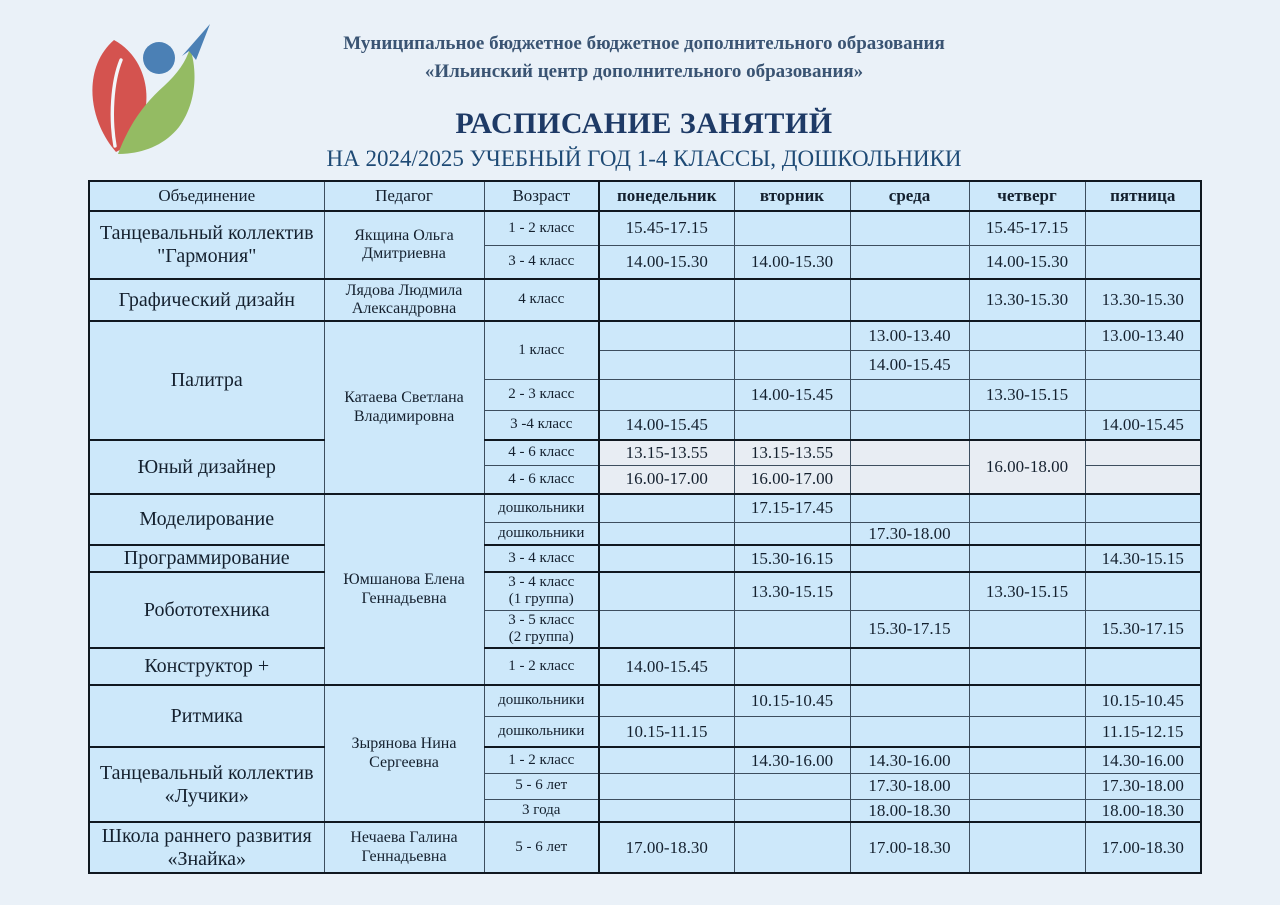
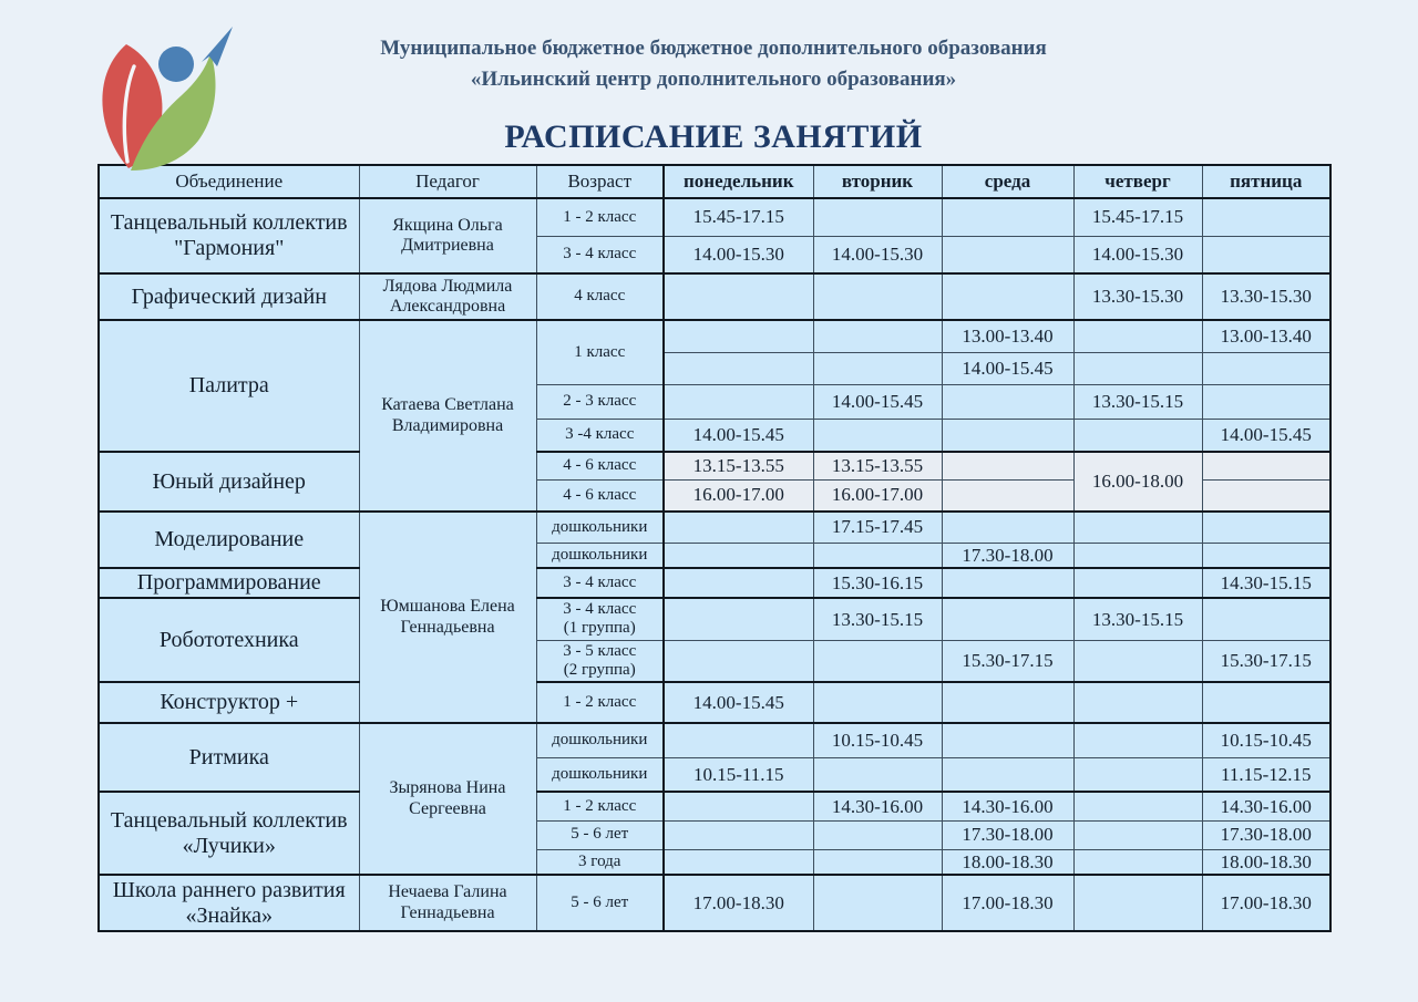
  Муниципальное бюджетное бюджетное дополнительного образования
  «Ильинский центр дополнительного образования»
  РАСПИСАНИЕ ЗАНЯТИЙ
- НА 2024/2025 УЧЕБНЫЙ ГОД 1-4 КЛАССЫ, ДОШКОЛЬНИКИ
  Объединение	Педагог	Возраст	понедельник	вторник	среда	четверг	пятница
  Танцевальный коллектив "Гармония"	Якщина Ольга Дмитриевна	1 - 2 класс	15.45-17.15			15.45-17.15
  3 - 4 класс	14.00-15.30	14.00-15.30		14.00-15.30
  Графический дизайн	Лядова Людмила Александровна	4 класс				13.30-15.30	13.30-15.30
  Палитра	Катаева Светлана Владимировна	1 класс			13.00-13.40		13.00-13.40
  		14.00-15.45
  2 - 3 класс		14.00-15.45		13.30-15.15
  3 -4 класс	14.00-15.45				14.00-15.45
  Юный дизайнер	4 - 6 класс	13.15-13.55	13.15-13.55		16.00-18.00
  4 - 6 класс	16.00-17.00	16.00-17.00
  Моделирование	Юмшанова Елена Геннадьевна	дошкольники		17.15-17.45
  дошкольники			17.30-18.00
  Программирование	3 - 4 класс		15.30-16.15			14.30-15.15
  Робототехника	3 - 4 класс (1 группа)		13.30-15.15		13.30-15.15
  3 - 5 класс (2 группа)			15.30-17.15		15.30-17.15
  Конструктор +	1 - 2 класс	14.00-15.45
  Ритмика	Зырянова Нина Сергеевна	дошкольники		10.15-10.45			10.15-10.45
  дошкольники	10.15-11.15				11.15-12.15
  Танцевальный коллектив «Лучики»	1 - 2 класс		14.30-16.00	14.30-16.00		14.30-16.00
  5 - 6 лет			17.30-18.00		17.30-18.00
  3 года			18.00-18.30		18.00-18.30
  Школа раннего развития «Знайка»	Нечаева Галина Геннадьевна	5 - 6 лет	17.00-18.30		17.00-18.30		17.00-18.30
